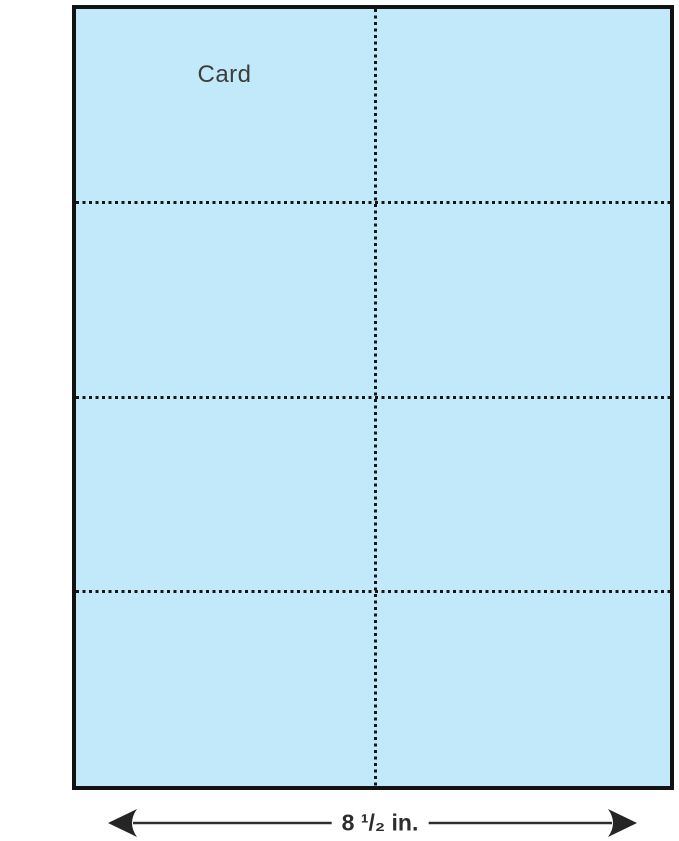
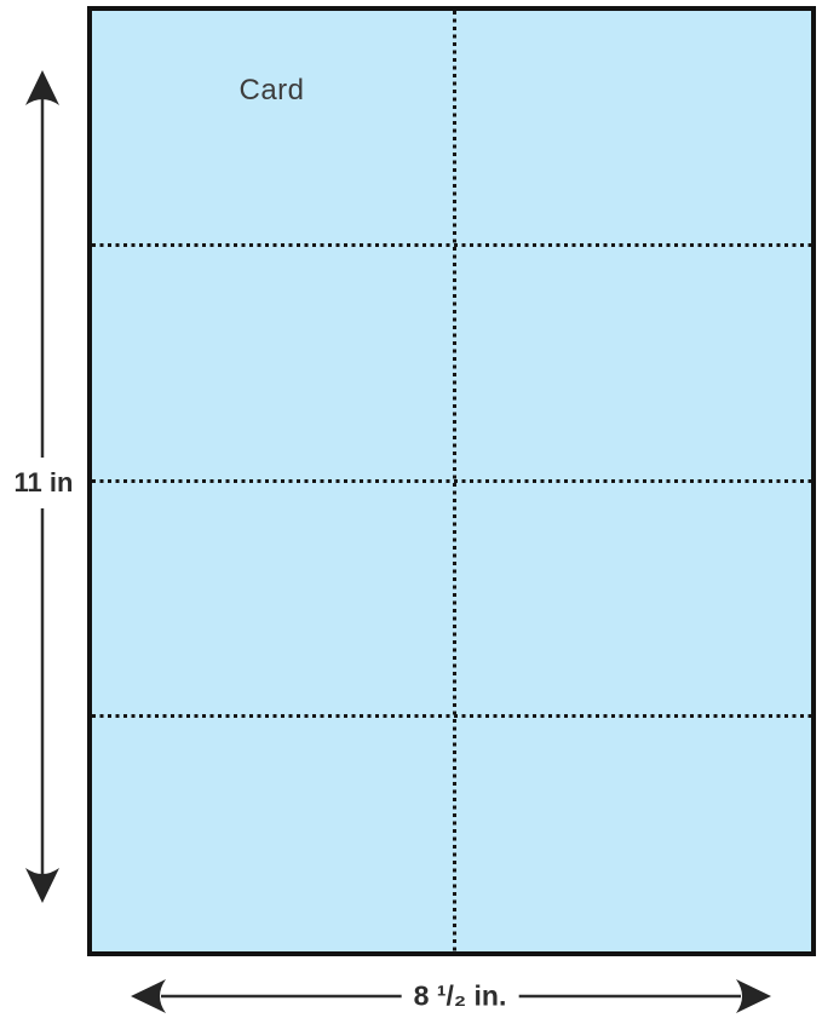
  Card
+ 11 in
  8 ¹/₂ in.
